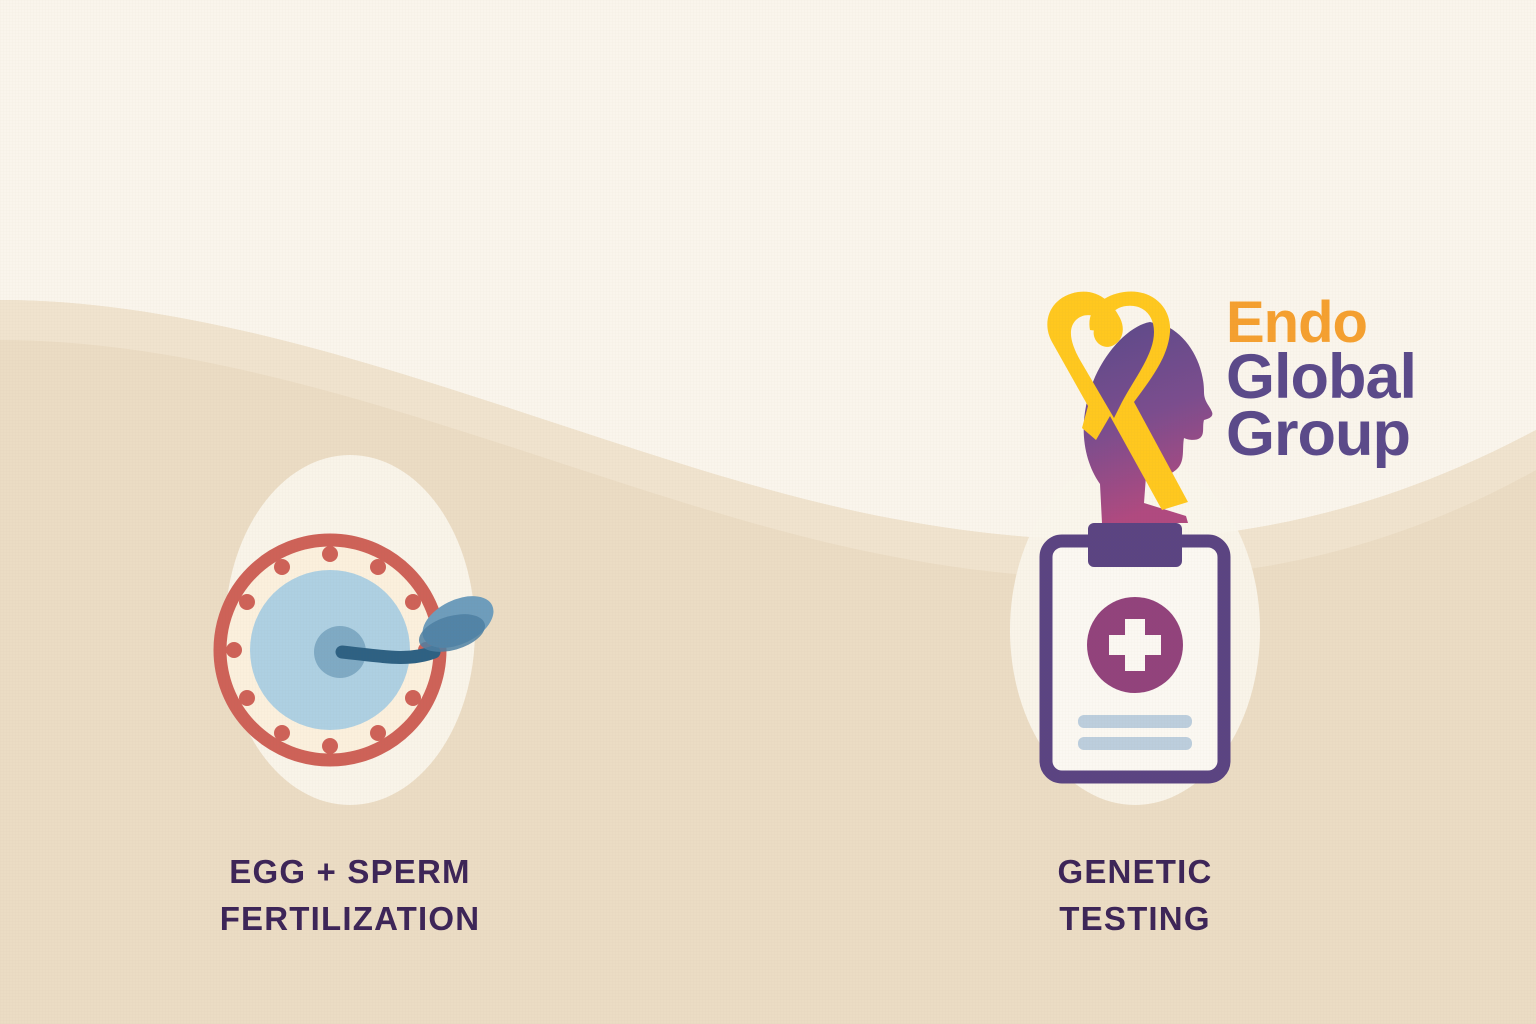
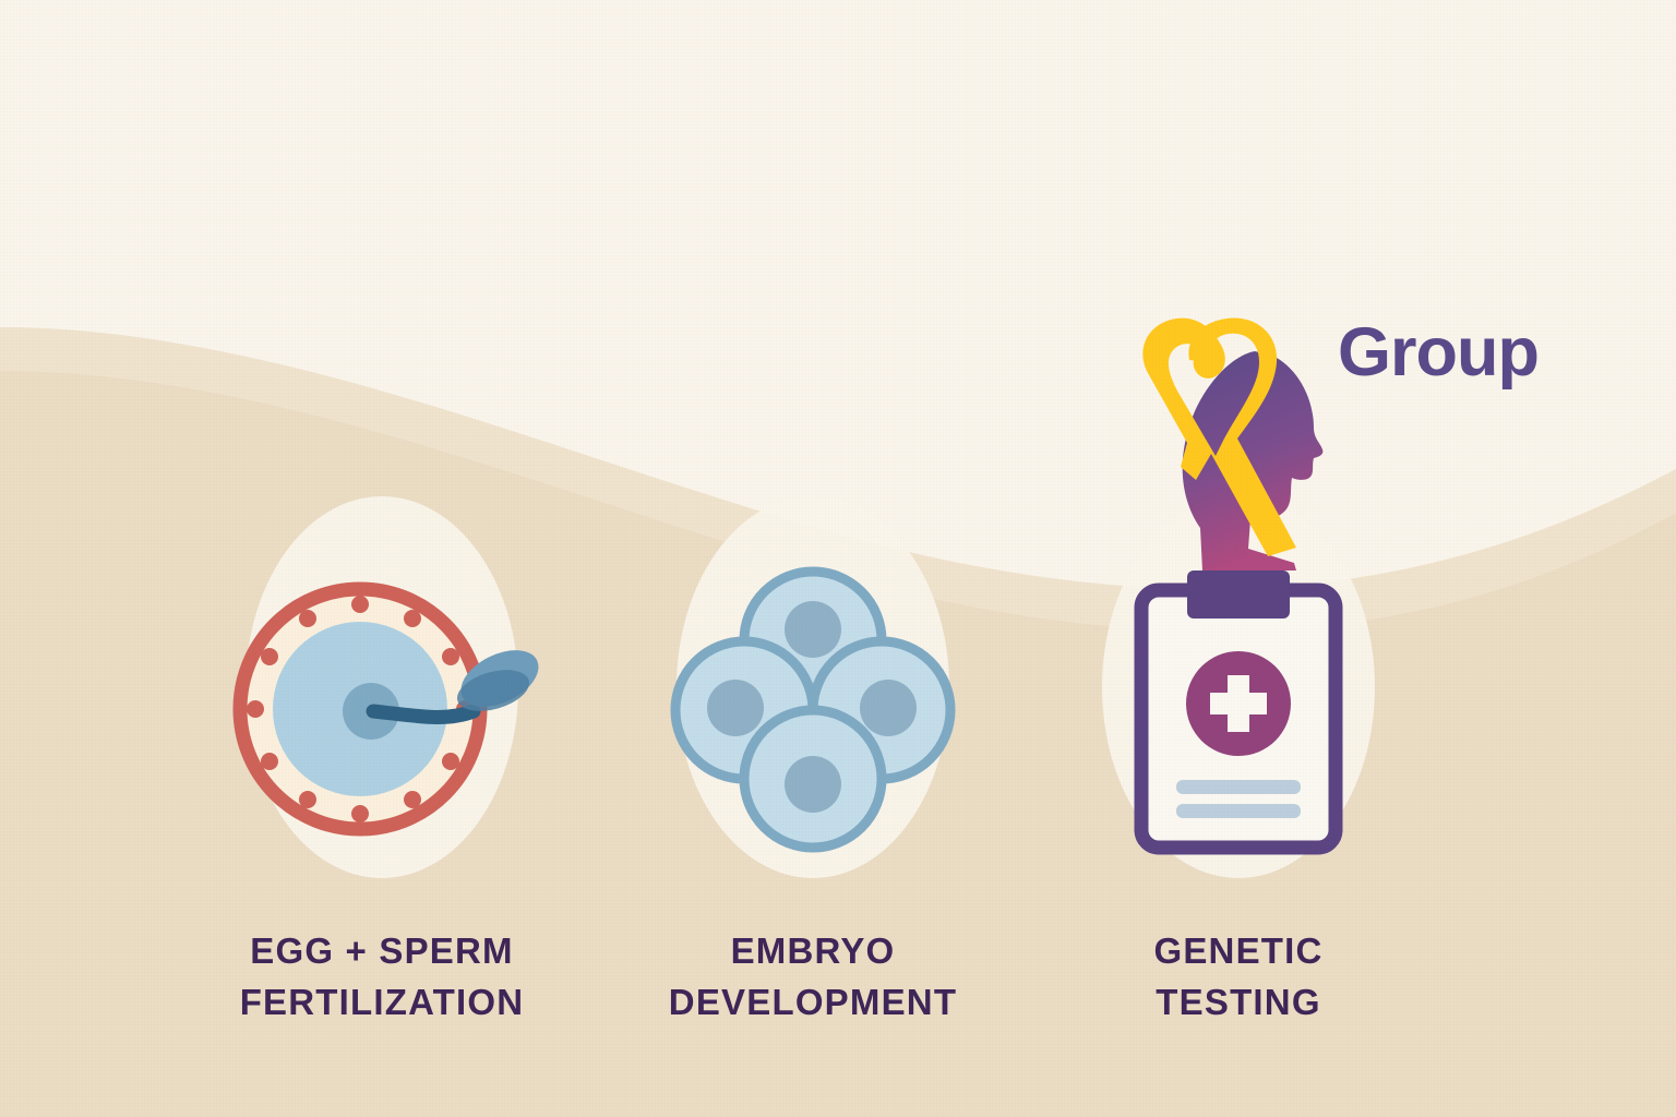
- Endo
- Global
  Group
  EGG + SPERM
  FERTILIZATION
+ EMBRYO
+ DEVELOPMENT
  GENETIC
  TESTING
